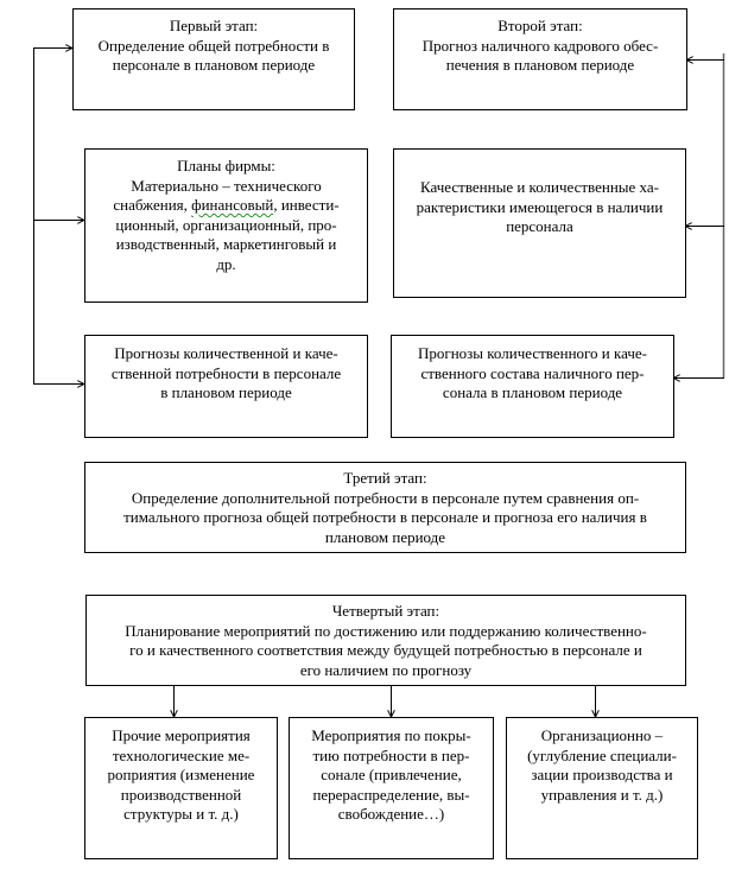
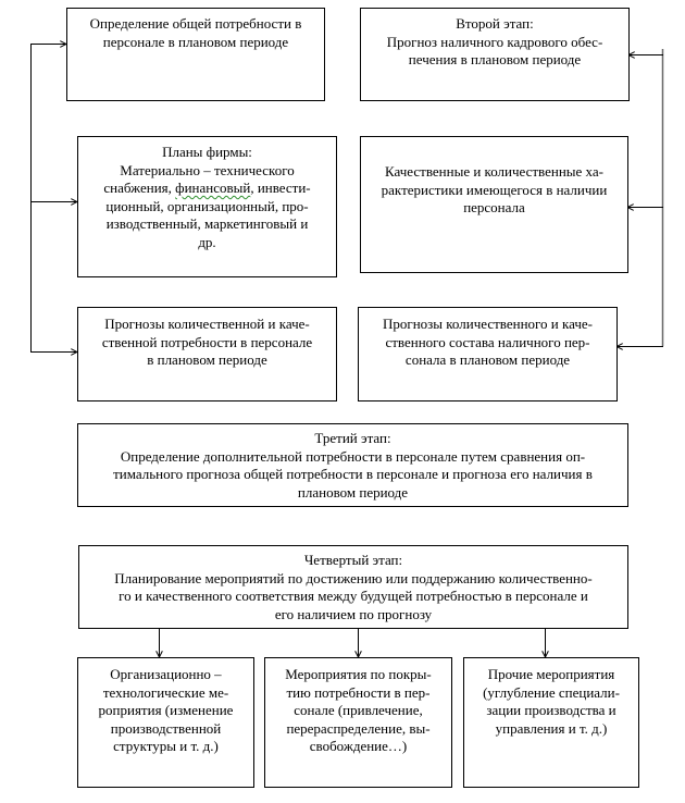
- Первый этап:
  Определение общей потребности в
  персонале в плановом периоде
  Второй этап:
  Прогноз наличного кадрового обес-
  печения в плановом периоде
  Планы фирмы:
  Материально – технического
  снабжения, финансовый, инвести-
  ционный, организационный, про-
  изводственный, маркетинговый и
  др.
  Качественные и количественные ха-
  рактеристики имеющегося в наличии
  персонала
  Прогнозы количественной и каче-
  ственной потребности в персонале
  в плановом периоде
  Прогнозы количественного и каче-
  ственного состава наличного пер-
  сонала в плановом периоде
  Третий этап:
  Определение дополнительной потребности в персонале путем сравнения оп-
  тимального прогноза общей потребности в персонале и прогноза его наличия в
  плановом периоде
  Четвертый этап:
  Планирование мероприятий по достижению или поддержанию количественно-
  го и качественного соответствия между будущей потребностью в персонале и
  его наличием по прогнозу
- Прочие мероприятия
+ Организационно –
  технологические ме-
  роприятия (изменение
  производственной
  структуры и т. д.)
  Мероприятия по покры-
  тию потребности в пер-
  сонале (привлечение,
  перераспределение, вы-
  свобождение…)
- Организационно –
+ Прочие мероприятия
  (углубление специали-
  зации производства и
  управления и т. д.)
